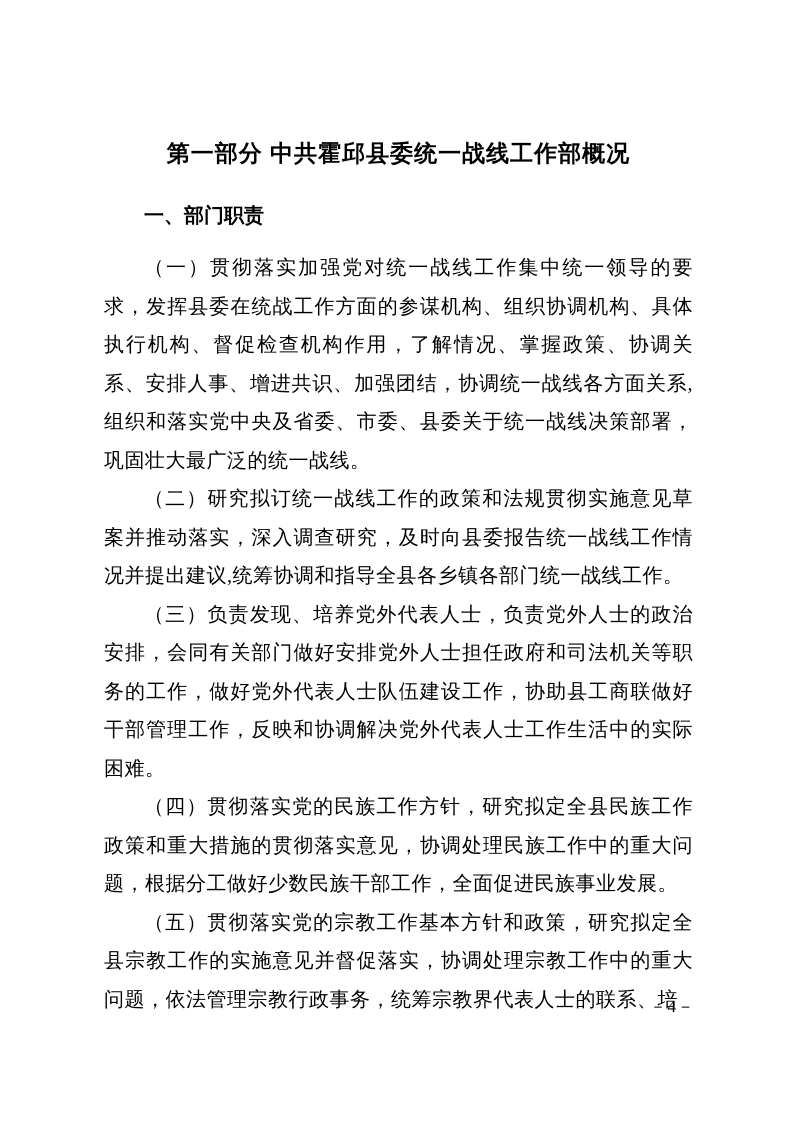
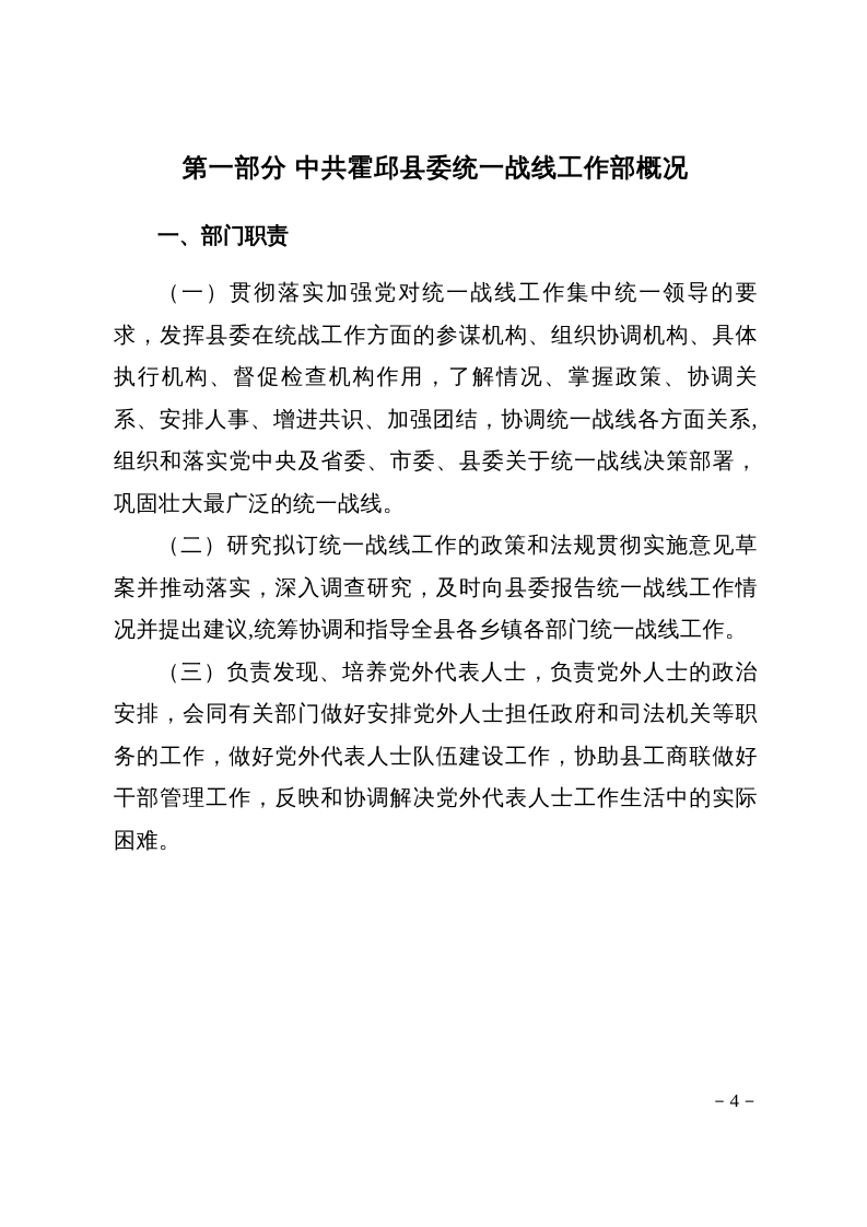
  第一部分 中共霍邱县委统一战线工作部概况
  一、部门职责
  （一）贯彻落实加强党对统一战线工作集中统一领导的要求，发挥县委在统战工作方面的参谋机构、组织协调机构、具体执行机构、督促检查机构作用，了解情况、掌握政策、协调关系、安排人事、增进共识、加强团结，协调统一战线各方面关系,组织和落实党中央及省委、市委、县委关于统一战线决策部署，巩固壮大最广泛的统一战线。
  （二）研究拟订统一战线工作的政策和法规贯彻实施意见草案并推动落实，深入调查研究，及时向县委报告统一战线工作情况并提出建议,统筹协调和指导全县各乡镇各部门统一战线工作。
  （三）负责发现、培养党外代表人士，负责党外人士的政治安排，会同有关部门做好安排党外人士担任政府和司法机关等职务的工作，做好党外代表人士队伍建设工作，协助县工商联做好干部管理工作，反映和协调解决党外代表人士工作生活中的实际困难。
- （四）贯彻落实党的民族工作方针，研究拟定全县民族工作政策和重大措施的贯彻落实意见，协调处理民族工作中的重大问题，根据分工做好少数民族干部工作，全面促进民族事业发展。
- （五）贯彻落实党的宗教工作基本方针和政策，研究拟定全县宗教工作的实施意见并督促落实，协调处理宗教工作中的重大问题，依法管理宗教行政事务，统筹宗教界代表人士的联系、培
  －4－
